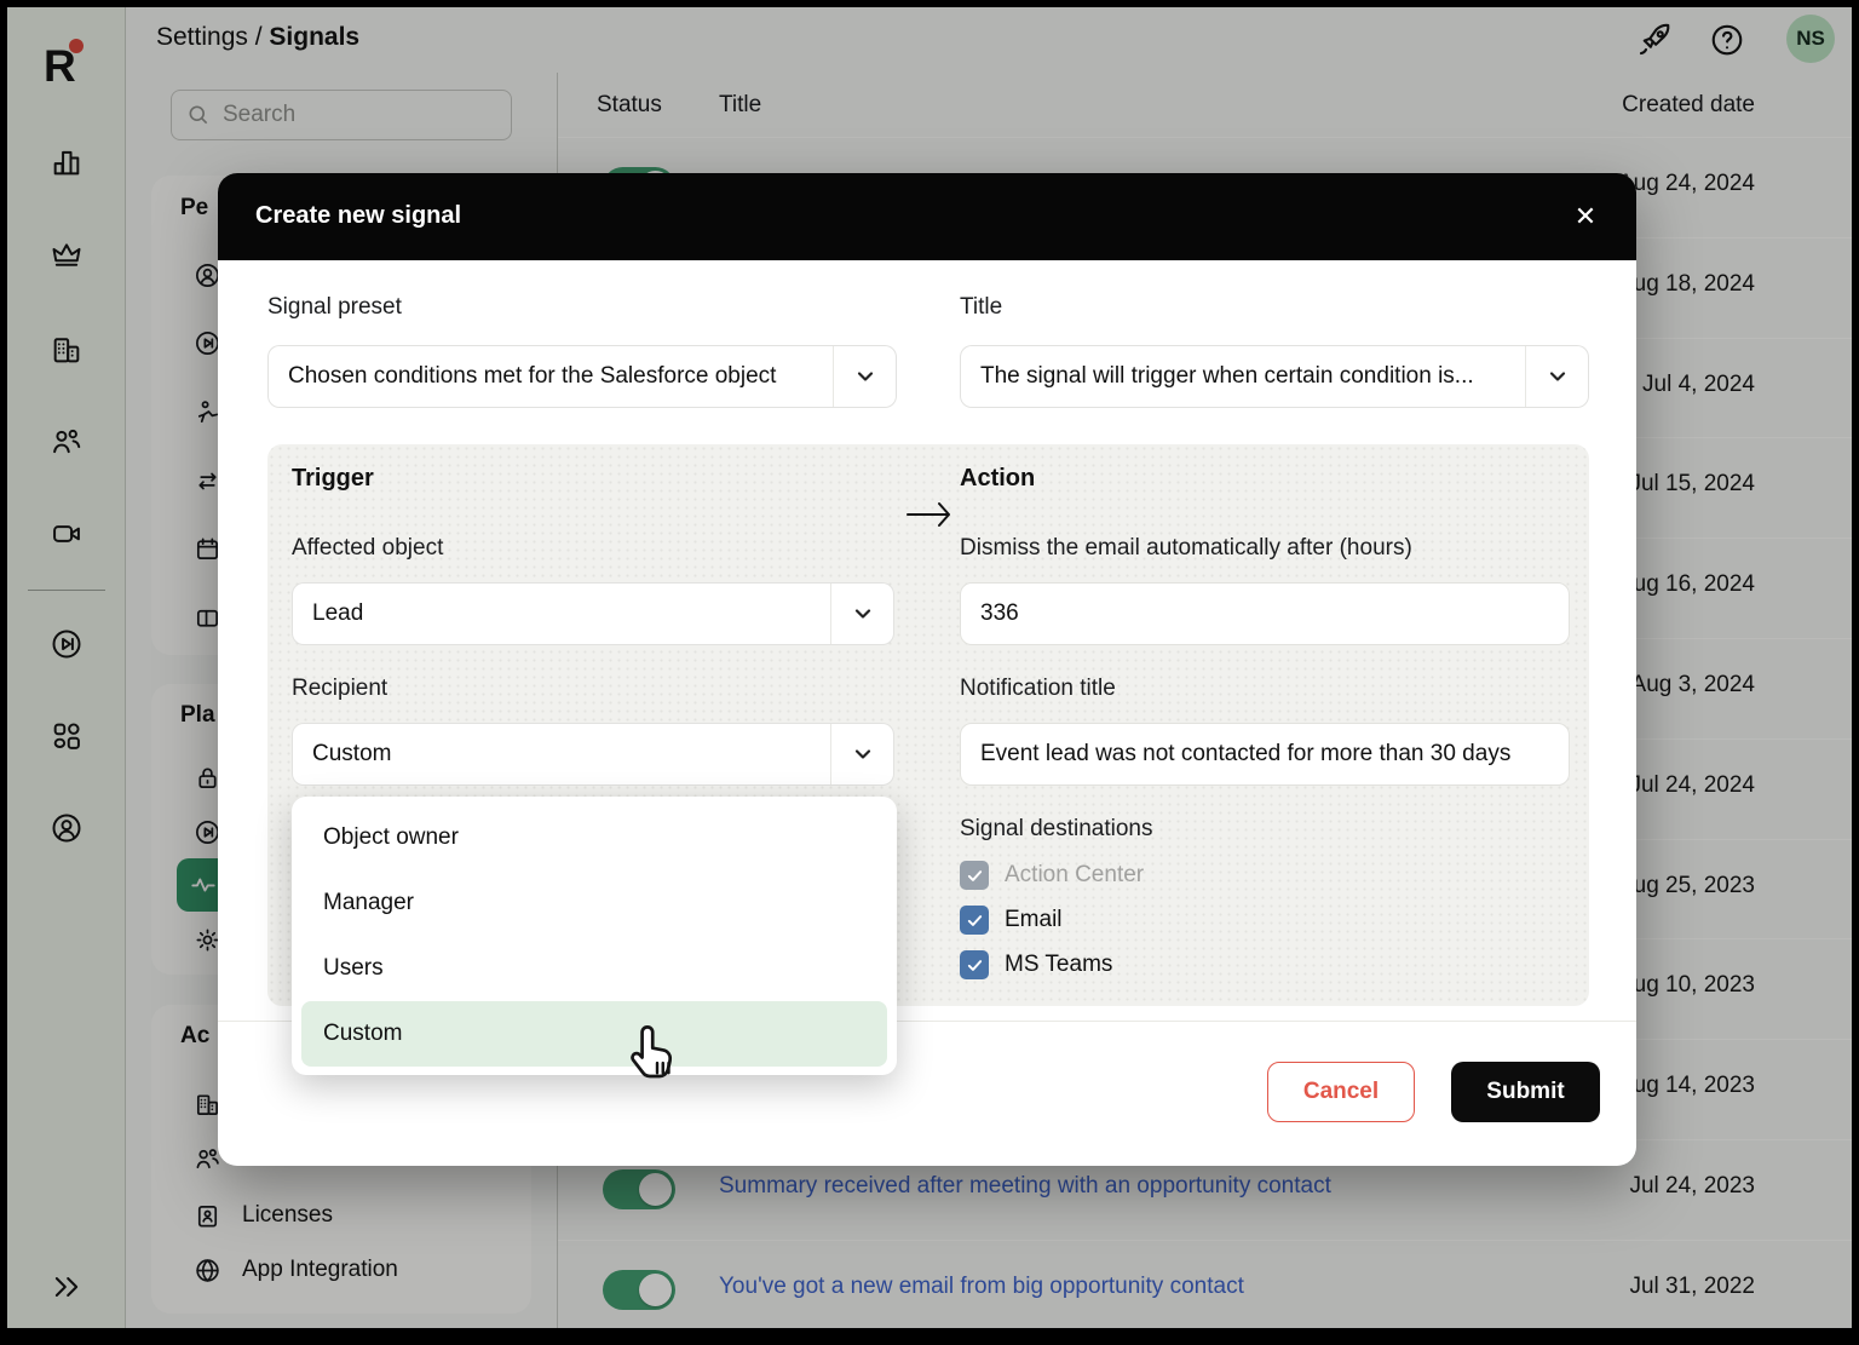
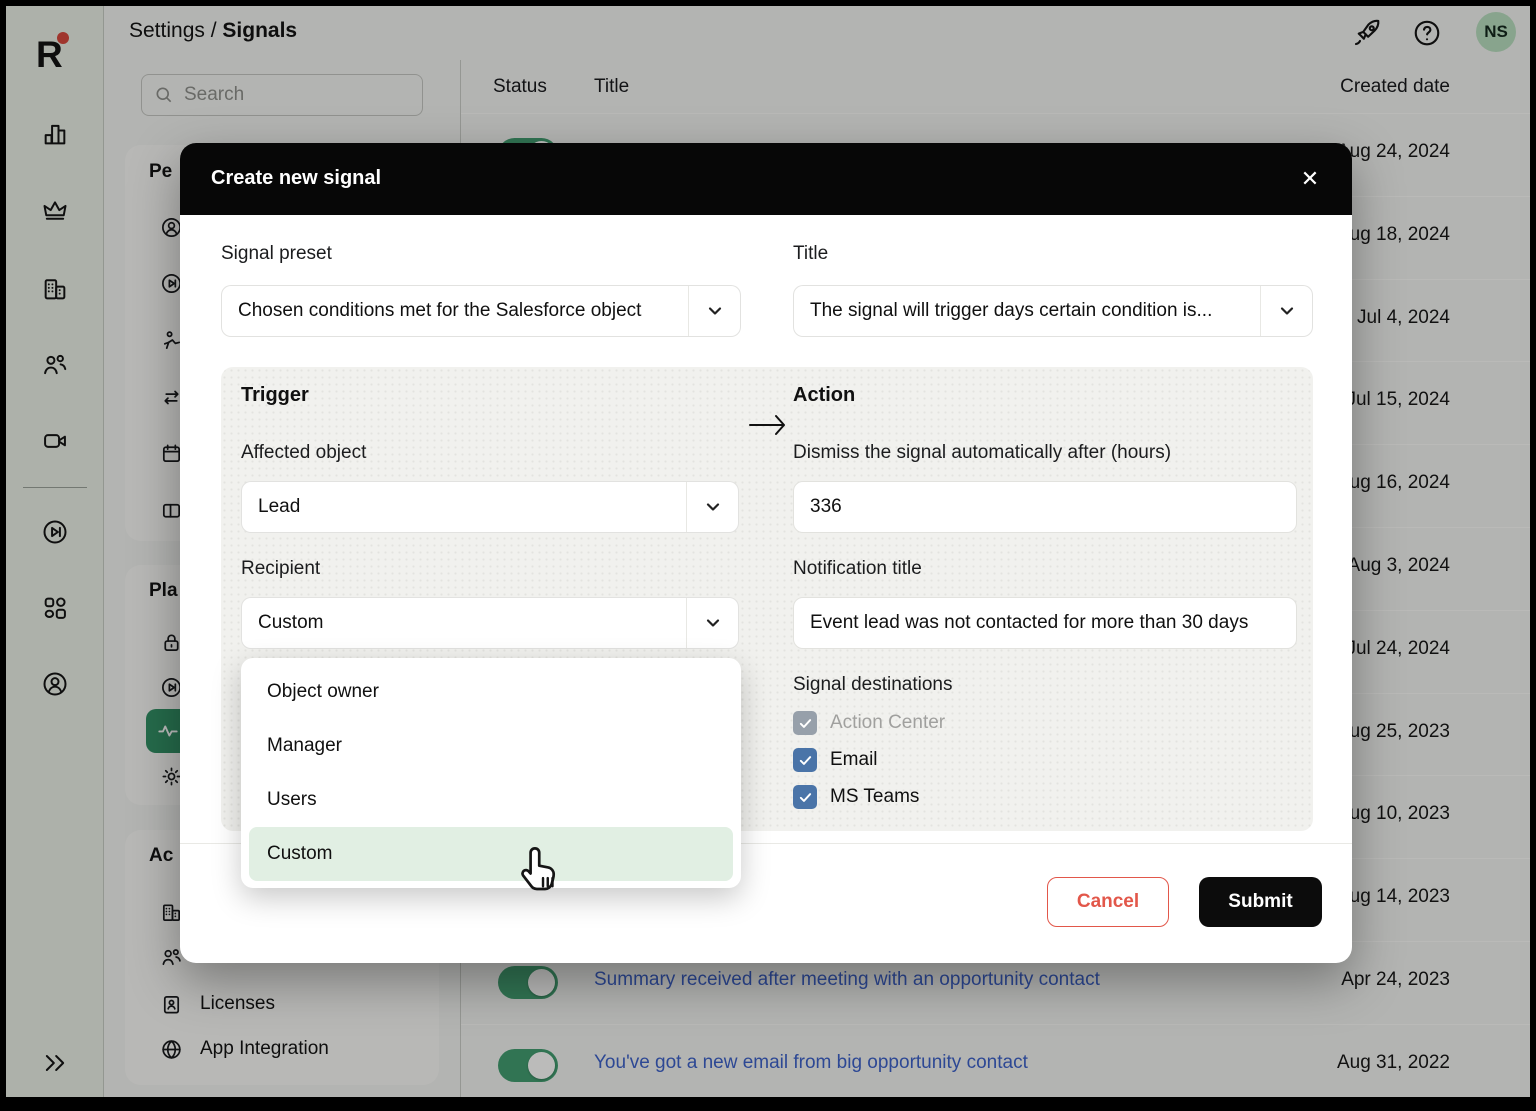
  R
  Settings / Signals
  NS
  Search
  Pe
  Pla
  Ac
  Licenses
  App Integration
  Status
  Title
  Created date
  ug 24, 2024
  ug 18, 2024
  Jul 4, 2024
  ul 15, 2024
  ug 16, 2024
  Aug 3, 2024
  ul 24, 2024
  ug 25, 2023
  ug 10, 2023
  ug 14, 2023
  Summary received after meeting with an opportunity contact
- Jul 24, 2023
+ Apr 24, 2023
  You've got a new email from big opportunity contact
- Jul 31, 2022
+ Aug 31, 2022
  Create new signal
  ✕
  Signal preset
  Chosen conditions met for the Salesforce object
  Title
- The signal will trigger when certain condition is...
+ The signal will trigger days certain condition is...
  Trigger
  Affected object
  Lead
  Recipient
  Custom
  Action
- Dismiss the email automatically after (hours)
+ Dismiss the signal automatically after (hours)
  336
  Notification title
  Event lead was not contacted for more than 30 days
  Signal destinations
  Action Center
  Email
  MS Teams
  Cancel
  Submit
  Object owner
  Manager
  Users
  Custom
